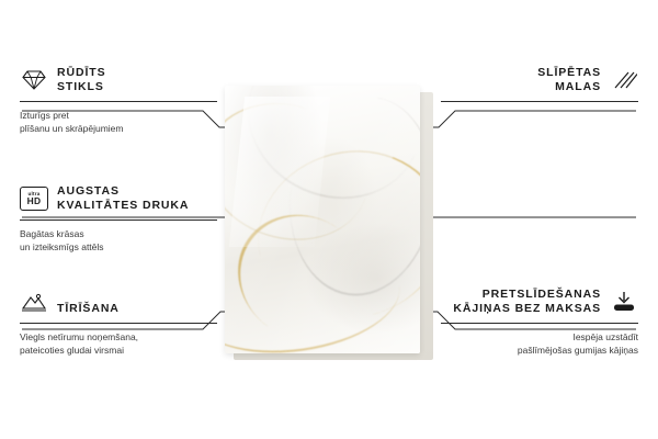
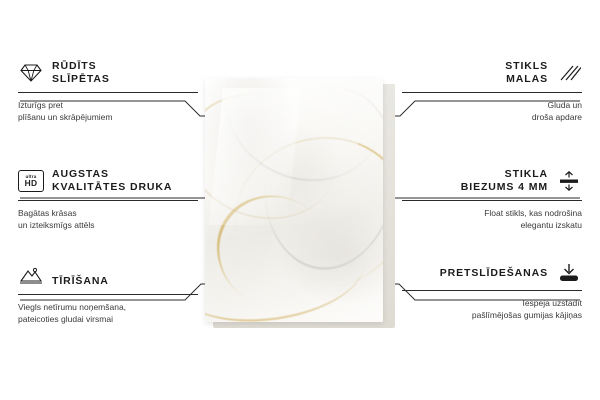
  RŪDĪTS
- STIKLS
+ SLĪPĒTAS
  Izturīgs pret
  plīšanu un skrāpējumiem
  HD
  AUGSTAS
  KVALITĀTES DRUKA
  Bagātas krāsas
  un izteiksmīgs attēls
  TĪRĪŠANA
  Viegls netīrumu noņemšana,
  pateicoties gludai virsmai
- SLĪPĒTAS
+ STIKLS
  MALAS
+ Gluda un
+ droša apdare
+ STIKLA
+ BIEZUMS 4 MM
+ Float stikls, kas nodrošina
+ elegantu izskatu
  PRETSLĪDEŠANAS
- KĀJIŅAS BEZ MAKSAS
  Iespēja uzstādīt
  pašlīmējošas gumijas kājiņas
